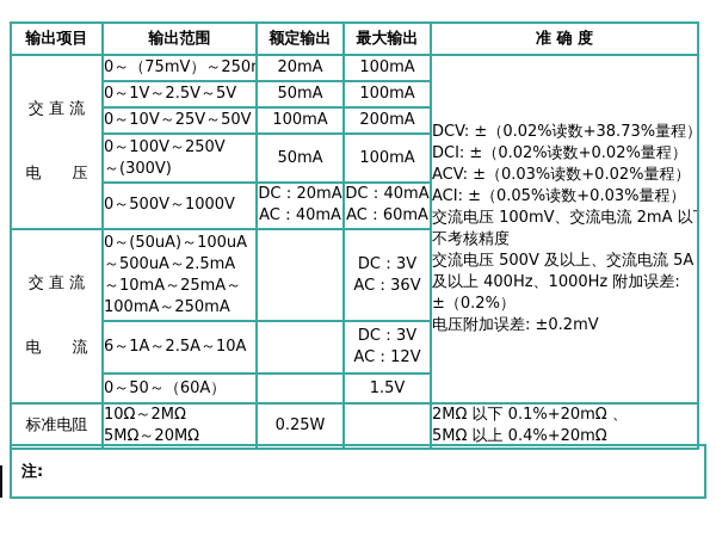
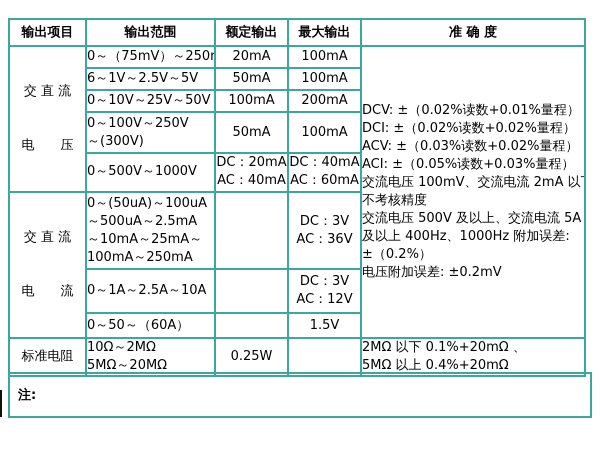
  输出项目	输出范围	额定输出	最大输出	准 确 度
- 交 直 流 电 压	0～（75mV）～250	20mA	100mA	DCV: ±（0.02%读数+38.73%量程） DCI: ±（0.02%读数+0.02%量程） ACV: ±（0.03%读数+0.02%量程） ACI: ±（0.05%读数+0.03%量程） 交流电压 100mV、交流电流 2mA 以 不考核精度 交流电压 500V 及以上、交流电流 5A 及以上 400Hz、1000Hz 附加误差: ±（0.2%） 电压附加误差: ±0.2mV
+ 交 直 流 电 压	0～（75mV）～250	20mA	100mA	DCV: ±（0.02%读数+0.01%量程） DCI: ±（0.02%读数+0.02%量程） ACV: ±（0.03%读数+0.02%量程） ACI: ±（0.05%读数+0.03%量程） 交流电压 100mV、交流电流 2mA 以 不考核精度 交流电压 500V 及以上、交流电流 5A 及以上 400Hz、1000Hz 附加误差: ±（0.2%） 电压附加误差: ±0.2mV
- 0～1V～2.5V～5V	50mA	100mA
+ 6～1V～2.5V～5V	50mA	100mA
  0～10V～25V～50V	100mA	200mA
  0～100V～250V ～(300V)	50mA	100mA
  0～500V～1000V	DC：20mA AC：40mA	DC：40mA AC：60mA
  交 直 流 电 流	0～(50uA)～100uA ～500uA～2.5mA ～10mA～25mA～ 100mA～250mA		DC：3V AC：36V
- 6～1A～2.5A～10A		DC：3V AC：12V
+ 0～1A～2.5A～10A		DC：3V AC：12V
  0～50～（60A）		1.5V
  标准电阻	10Ω～2MΩ 5MΩ～20MΩ	0.25W		2MΩ 以下 0.1%+20mΩ 、 5MΩ 以上 0.4%+20mΩ
  注:
